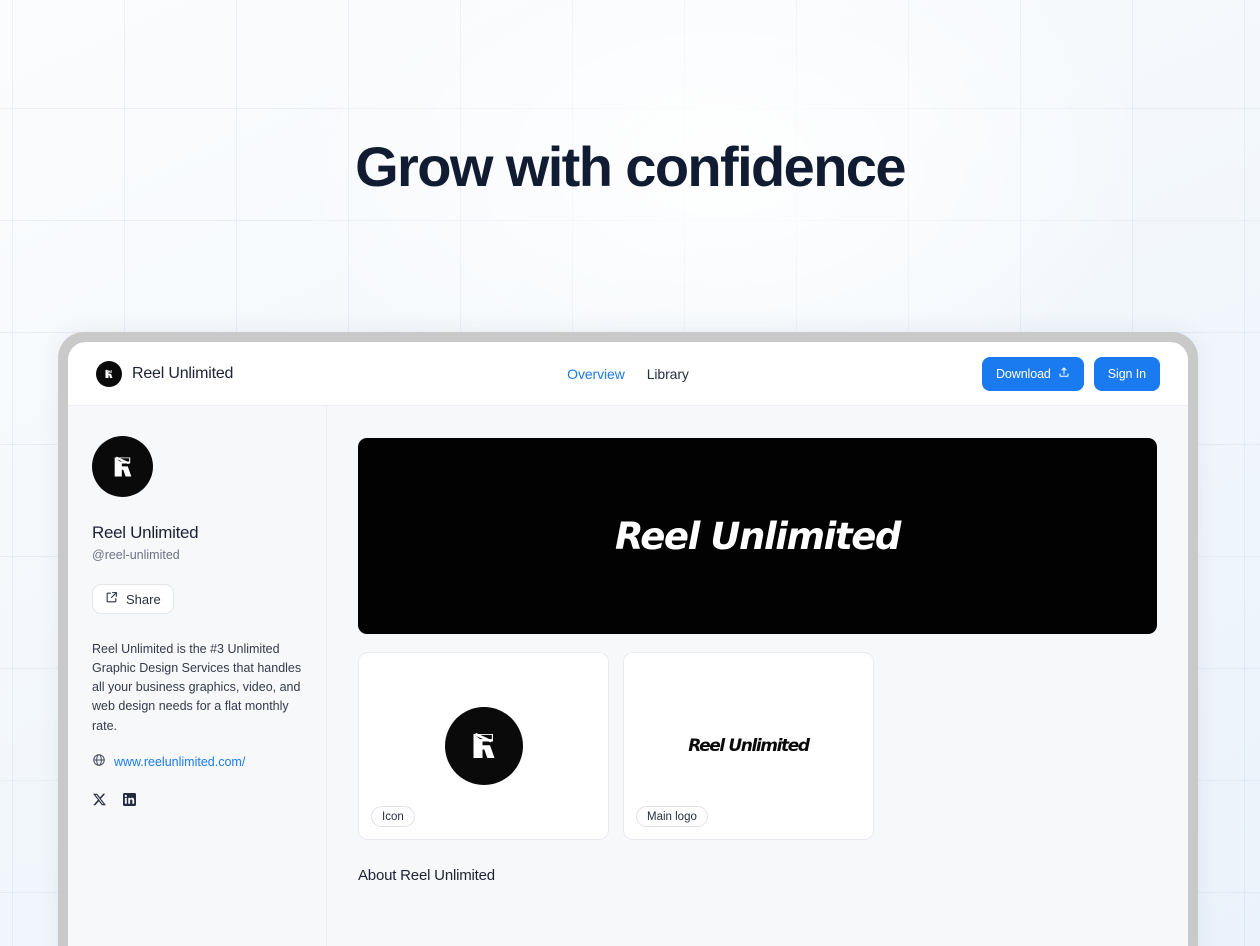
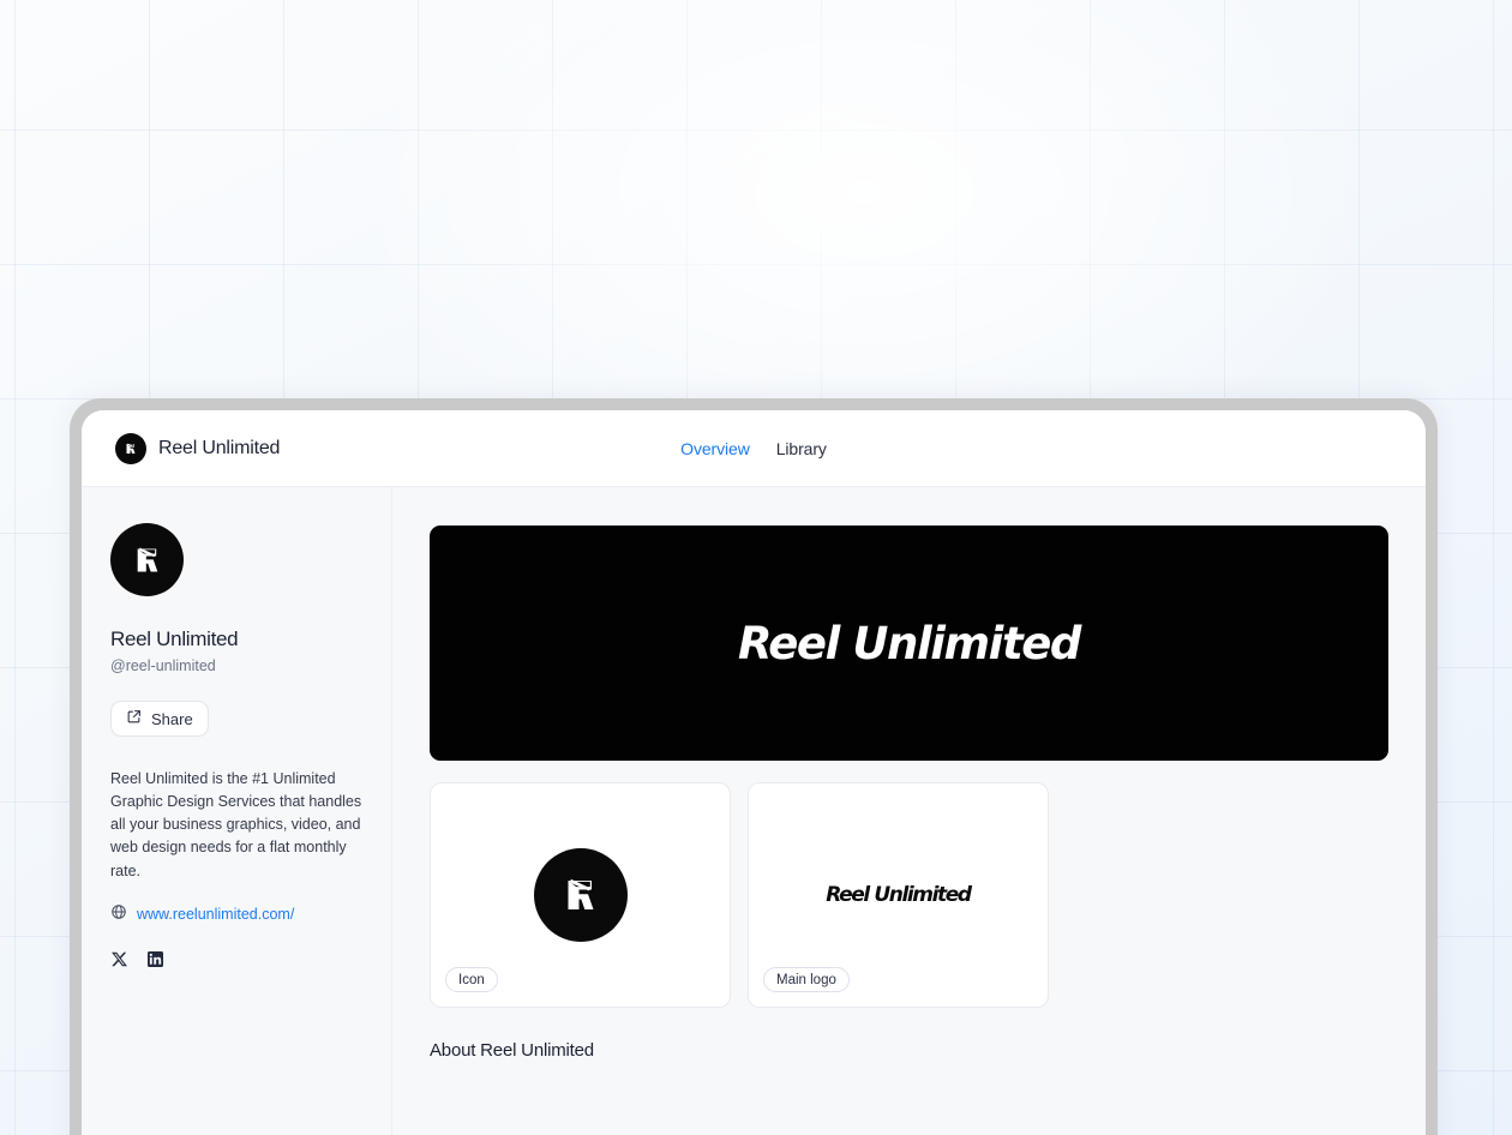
- Grow with confidence
  Reel Unlimited
  Overview
  Library
- Download
- Sign In
  Reel Unlimited
  @reel-unlimited
  Share
- Reel Unlimited is the #3 Unlimited Graphic Design Services that handles all your business graphics, video, and web design needs for a flat monthly rate.
+ Reel Unlimited is the #1 Unlimited Graphic Design Services that handles all your business graphics, video, and web design needs for a flat monthly rate.
  www.reelunlimited.com/
  Reel Unlimited
  Icon
  Reel Unlimited
  Main logo
  About Reel Unlimited
